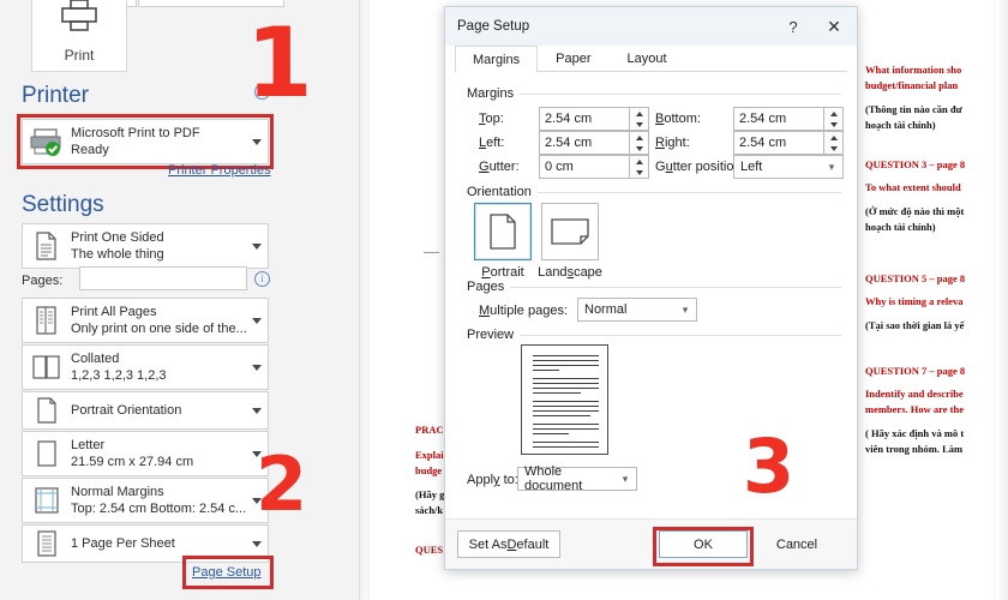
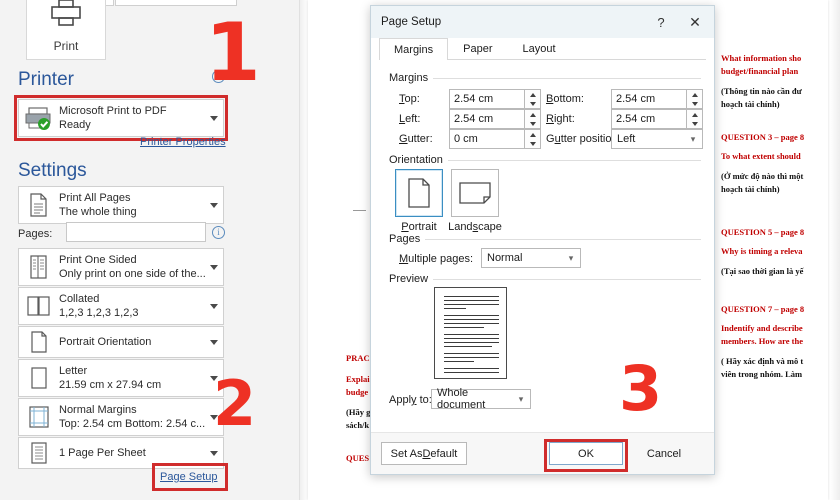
  Print
  Printer
  i
  Microsoft Print to PDF
  Ready
  Printer Properties
  Settings
- Print One Sided
+ Print All Pages
  The whole thing
  Pages:
  i
- Print All Pages
+ Print One Sided
  Only print on one side of the...
  Collated
  1,2,3 1,2,3 1,2,3
  Portrait Orientation
  Letter
  21.59 cm x 27.94 cm
  Normal Margins
  Top: 2.54 cm Bottom: 2.54 c...
  1 Page Per Sheet
  Page Setup
  1
  2
  —
  PRAC
  Explai
  budge
  (Hãy g
  sách/k
  QUES
  What information sho
  budget/financial plan
  (Thông tin nào cần đư
  hoạch tài chính)
  QUESTION 3 – page 8
  To what extent should
  (Ở mức độ nào thì một
  hoạch tài chính)
  QUESTION 5 – page 8
  Why is timing a releva
  (Tại sao thời gian là yế
  QUESTION 7 – page 8
  Indentify and describe
  members. How are the
  ( Hãy xác định và mô t
  viên trong nhóm. Làm
  Page Setup
  ?
  ✕
  Margins
  Paper
  Layout
  Margins
  Top:
  2.54 cm
  Bottom:
  2.54 cm
  Left:
  2.54 cm
  Right:
  2.54 cm
  Gutter:
  0 cm
  Gutter positio
  Left
  ▾
  Orientation
  Portrait
  Landscape
  Pages
  Multiple pages:
  Normal
  ▾
  Preview
  Apply to
  Whole document
  ▾
  3
  Set As
  D
  efault
  OK
  Cancel
